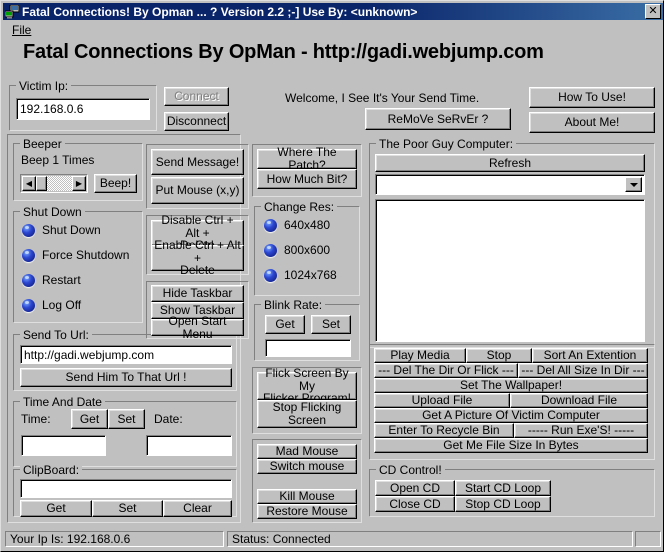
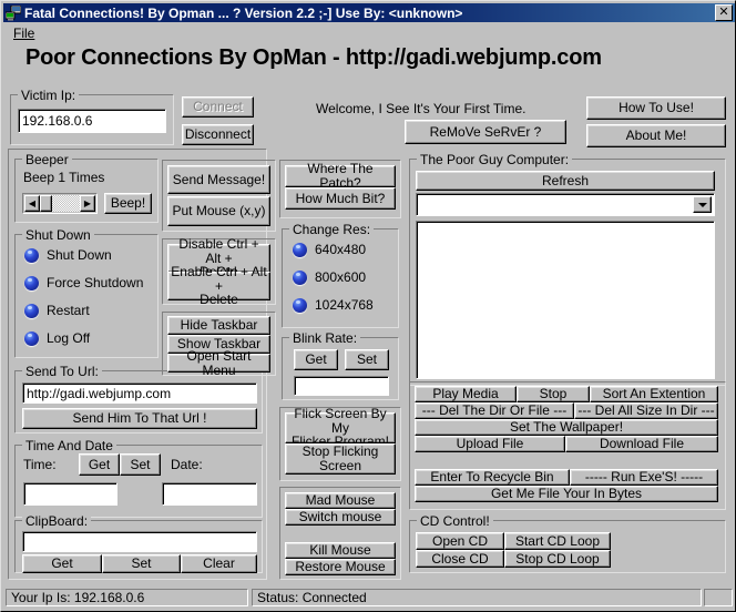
  Fatal Connections! By Opman ... ? Version 2.2 ;-] Use By: <unknown>
  File
- Fatal Connections By OpMan - http://gadi.webjump.com
+ Poor Connections By OpMan - http://gadi.webjump.com
  Victim Ip:
  192.168.0.6
  Connect
  Disconnect
- Welcome, I See It's Your Send Time.
+ Welcome, I See It's Your First Time.
  ReMoVe SeRvEr ?
  How To Use!
  About Me!
  Beeper
  Beep 1 Times
  ◀
  ▶
  Beep!
  Shut Down
  Shut Down
  Force Shutdown
  Restart
  Log Off
  Send To Url:
  http://gadi.webjump.com
  Send Him To That Url !
  Time And Date
  Time:
  Get
  Set
  Date:
  ClipBoard:
  Get
  Set
  Clear
  Send Message!
  Put Mouse (x,y)
  Disable Ctrl + Alt +
  Enable Ctrl + Alt +
  Delete
  Hide Taskbar
  Show Taskbar
  Open Start Menu
  Where The Patch?
  How Much Bit?
  Change Res:
  640x480
  800x600
  1024x768
  Blink Rate:
  Get
  Set
  Flick Screen By My
  Flicker Program!
  Stop Flicking
  Screen
  Mad Mouse
  Switch mouse
  Kill Mouse
  Restore Mouse
  The Poor Guy Computer:
  Refresh
  Play Media
  Stop
  Sort An Extention
- --- Del The Dir Or Flick ---
+ --- Del The Dir Or File ---
  --- Del All Size In Dir ---
  Set The Wallpaper!
  Upload File
  Download File
- Get A Picture Of Victim Computer
  Enter To Recycle Bin
  ----- Run Exe'S! -----
- Get Me File Size In Bytes
+ Get Me File Your In Bytes
  CD Control!
  Open CD
  Start CD Loop
  Close CD
  Stop CD Loop
  Your Ip Is: 192.168.0.6
  Status: Connected
